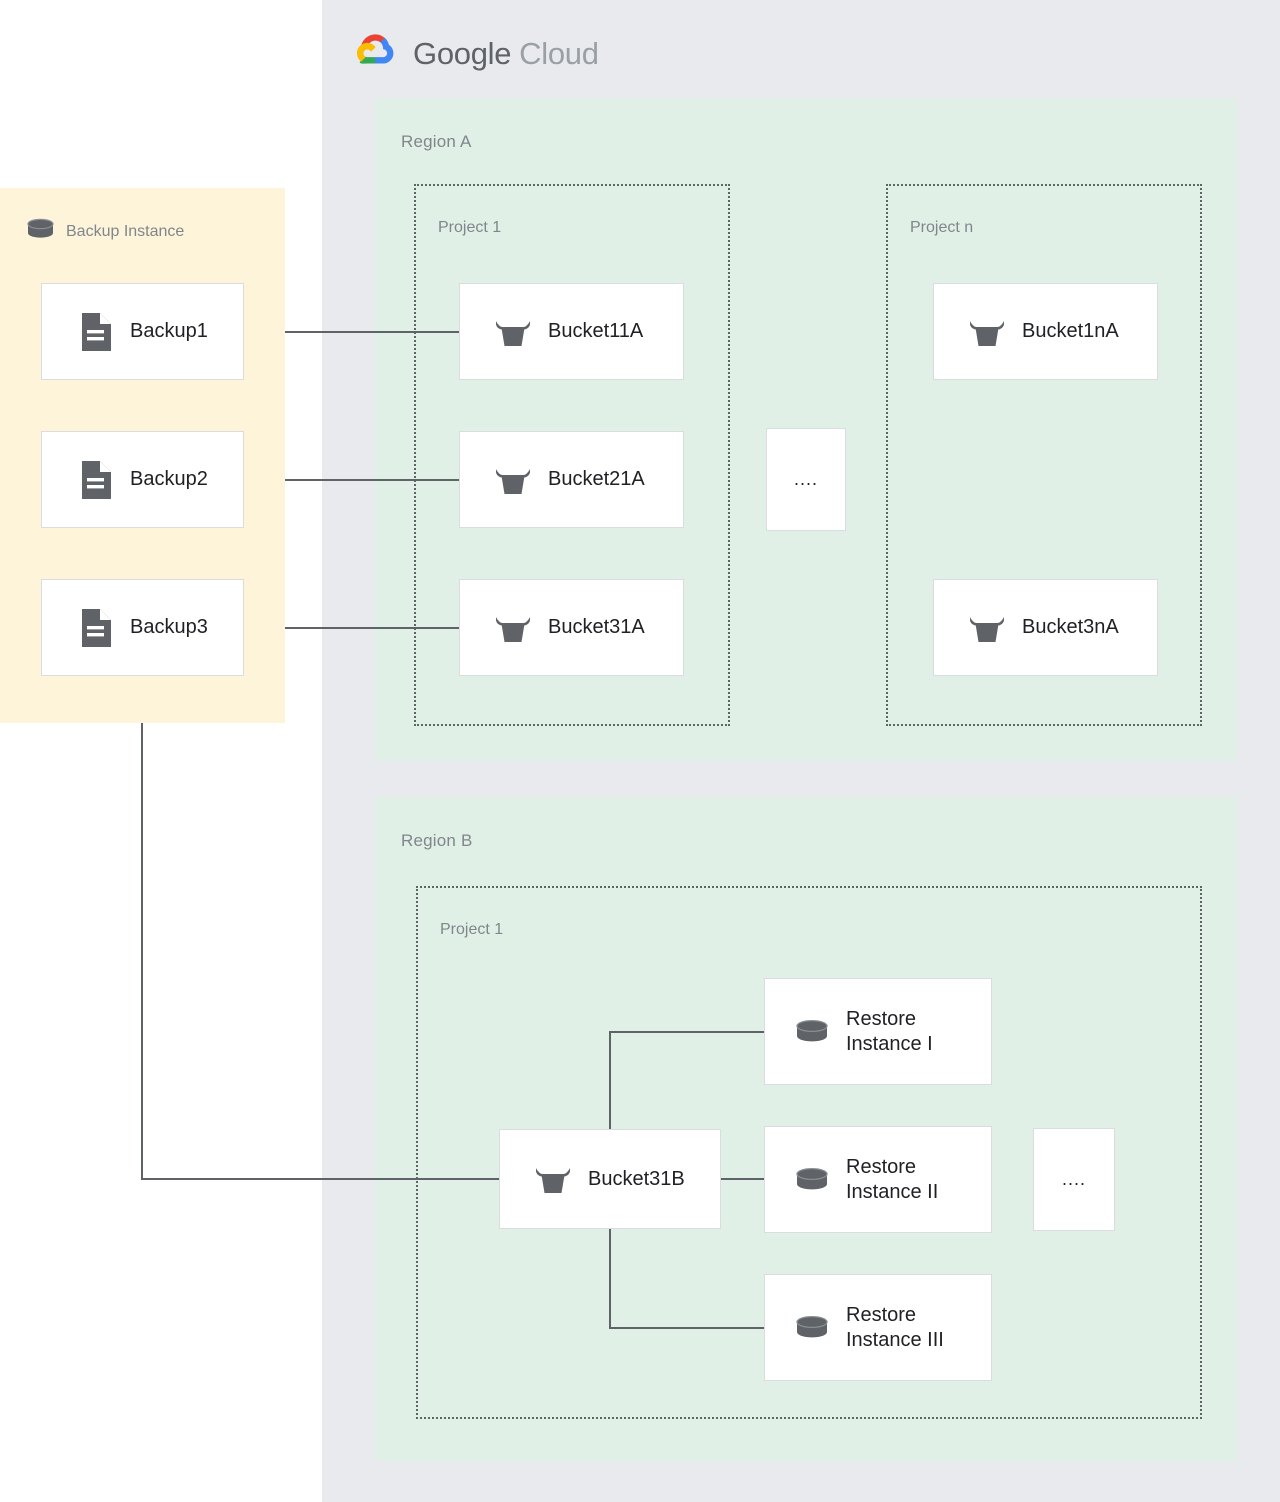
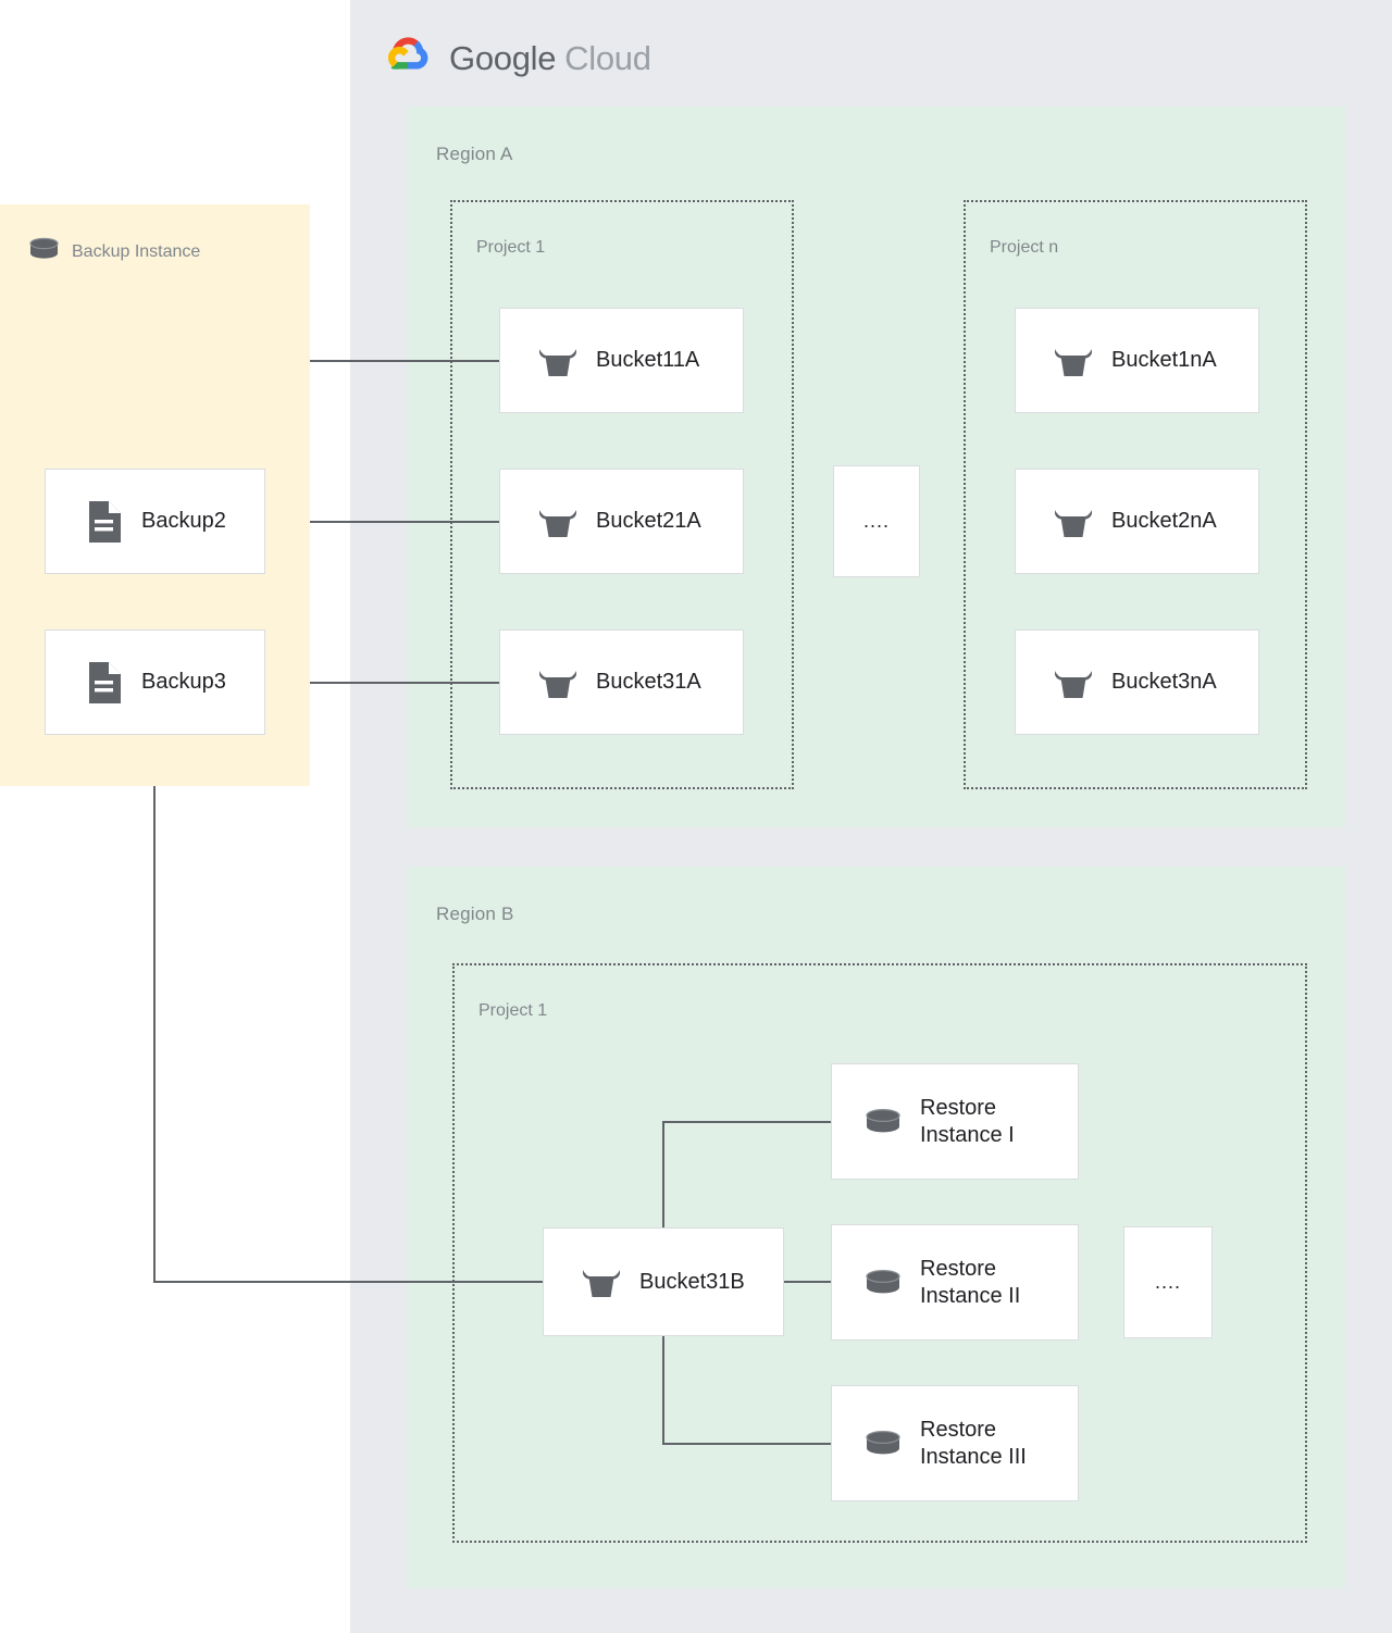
  Google
  Cloud
  Region A
  Project 1
  Project n
  Region B
  Project 1
  Backup Instance
- Backup1
  Backup2
  Backup3
  Bucket11A
  Bucket21A
  Bucket31A
  ....
  Bucket1nA
+ Bucket2nA
  Bucket3nA
  Bucket31B
  Restore
  Instance I
  Restore
  Instance II
  Restore
  Instance III
  ....
